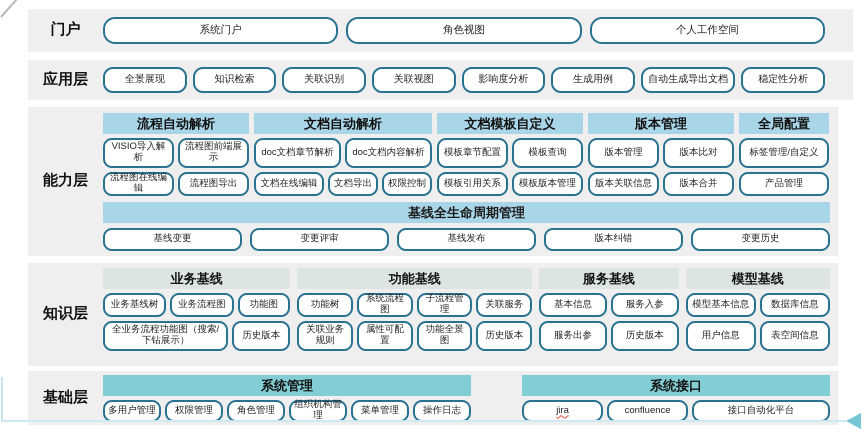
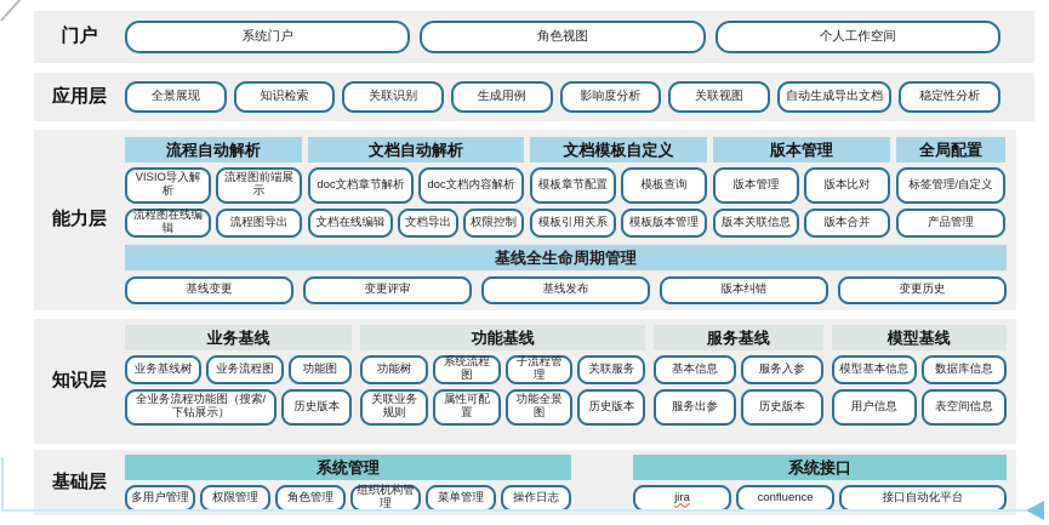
  门户
  系统门户
  角色视图
  个人工作空间
  应用层
  全景展现
  知识检索
  关联识别
- 关联视图
+ 生成用例
  影响度分析
- 生成用例
+ 关联视图
  自动生成导出文档
  稳定性分析
  能力层
  流程自动解析
  VISIO导入解析
  流程图前端展示
  流程图在线编辑
  流程图导出
  文档自动解析
  doc文档章节解析
  doc文档内容解析
  文档在线编辑
  文档导出
  权限控制
  文档模板自定义
  模板章节配置
  模板查询
  模板引用关系
  模板版本管理
  版本管理
  版本管理
  版本比对
  版本关联信息
  版本合并
  全局配置
  标签管理/自定义
  产品管理
  基线全生命周期管理
  基线变更
  变更评审
  基线发布
  版本纠错
  变更历史
  知识层
  业务基线
  业务基线树
  业务流程图
  功能图
  全业务流程功能图（搜索/下钻展示）
  历史版本
  功能基线
  功能树
  系统流程图
  子流程管理
  关联服务
  关联业务规则
  属性可配置
  功能全景图
  历史版本
  服务基线
  基本信息
  服务入参
  服务出参
  历史版本
  模型基线
  模型基本信息
  数据库信息
  用户信息
  表空间信息
  基础层
  系统管理
  多用户管理
  权限管理
  角色管理
  组织机构管理
  菜单管理
  操作日志
  系统接口
  jira
  confluence
  接口自动化平台
